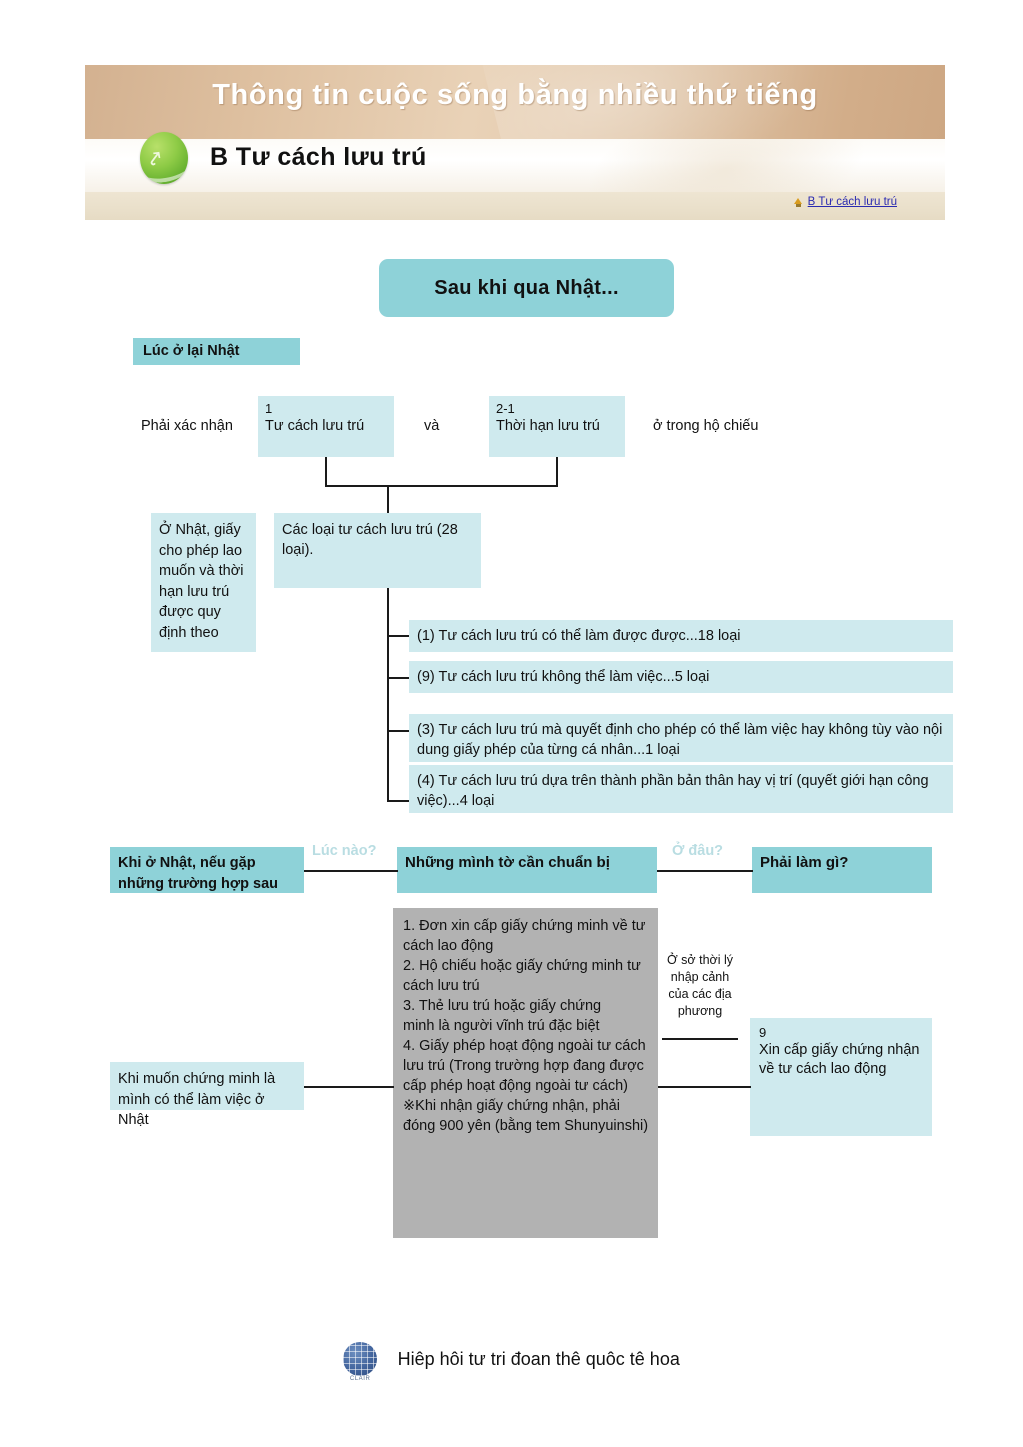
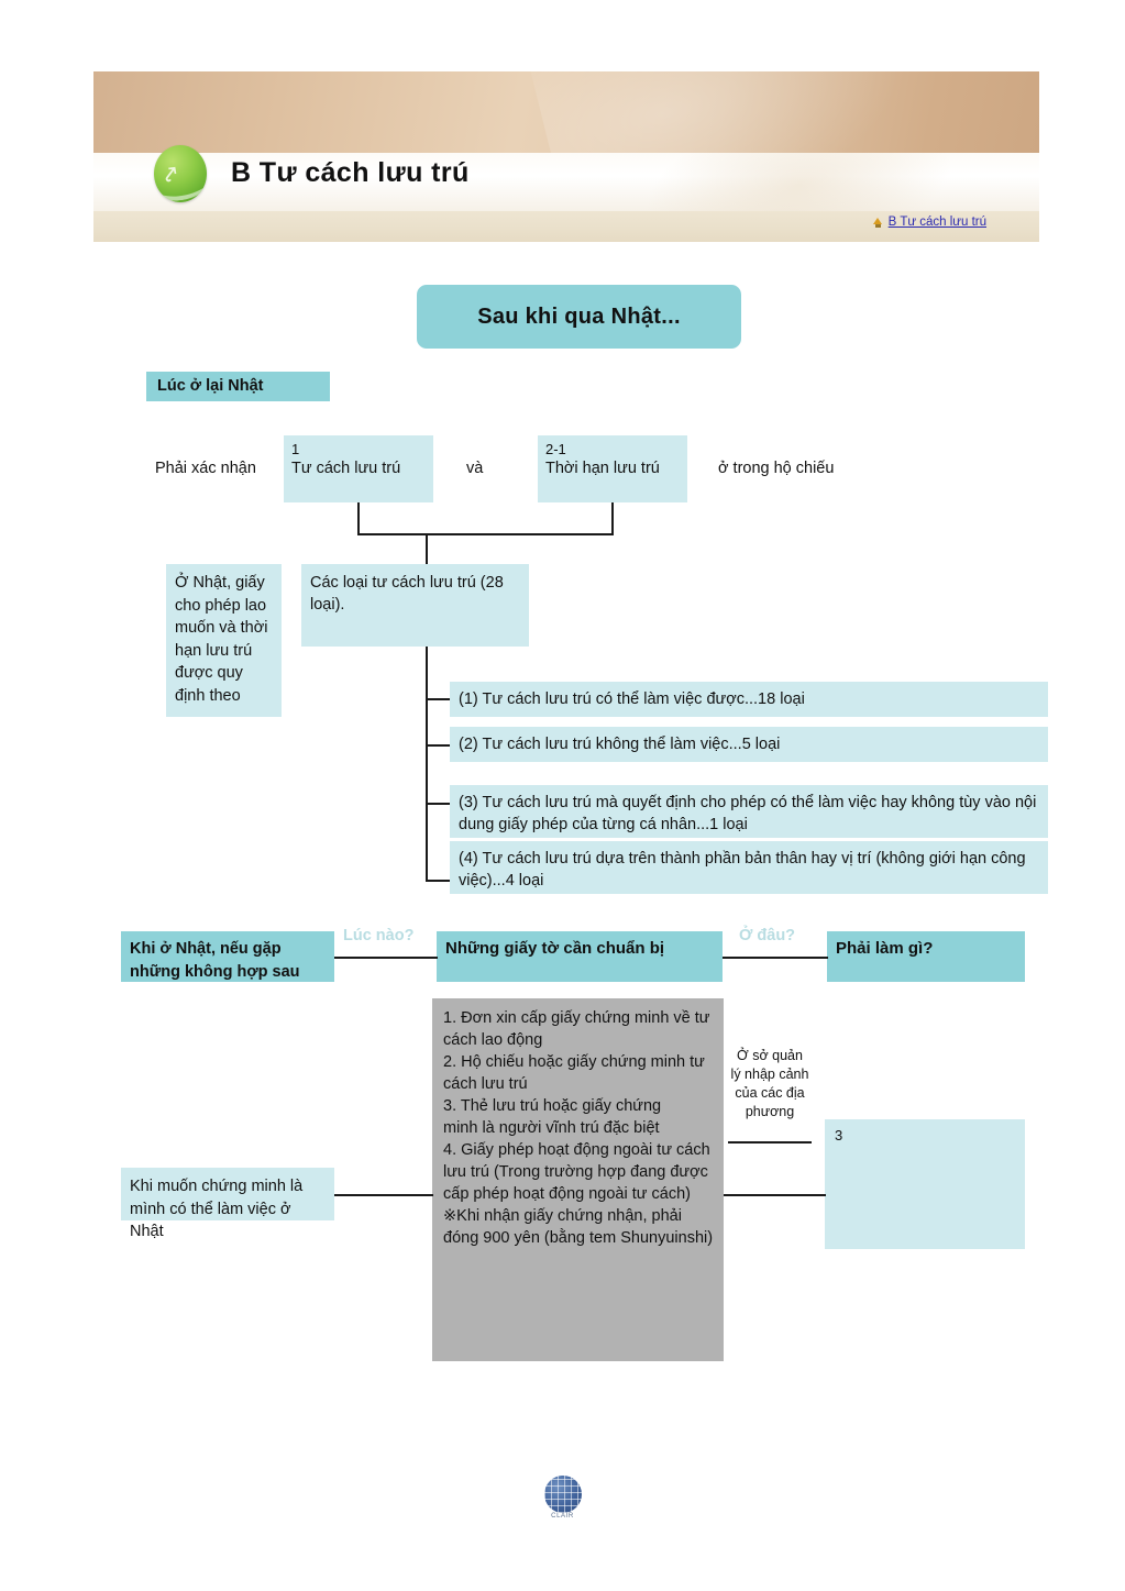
- Thông tin cuộc sống bằng nhiều thứ tiếng
  B Tư cách lưu trú
  B Tư cách lưu trú
  Sau khi qua Nhật...
  Lúc ở lại Nhật
  Phải xác nhận
  1
  Tư cách lưu trú
  và
  2-1
  Thời hạn lưu trú
  ở trong hộ chiếu
  Ở Nhật, giấy cho phép lao muốn và thời hạn lưu trú được quy định theo
  Các loại tư cách lưu trú (28 loại).
- (1) Tư cách lưu trú có thể làm được được...18 loại
+ (1) Tư cách lưu trú có thể làm việc được...18 loại
- (9) Tư cách lưu trú không thể làm việc...5 loại
+ (2) Tư cách lưu trú không thể làm việc...5 loại
  (3) Tư cách lưu trú mà quyết định cho phép có thể làm việc hay không tùy vào nội dung giấy phép của từng cá nhân...1 loại
- (4) Tư cách lưu trú dựa trên thành phần bản thân hay vị trí (quyết giới hạn công việc)...4 loại
+ (4) Tư cách lưu trú dựa trên thành phần bản thân hay vị trí (không giới hạn công việc)...4 loại
- Khi ở Nhật, nếu gặp những trường hợp sau
+ Khi ở Nhật, nếu gặp những không hợp sau
  Lúc nào?
- Những mình tờ cần chuẩn bị
+ Những giấy tờ cần chuẩn bị
  Ở đâu?
  Phải làm gì?
  1. Đơn xin cấp giấy chứng minh về tư cách lao động
  2. Hộ chiếu hoặc giấy chứng minh tư cách lưu trú
  3. Thẻ lưu trú hoặc giấy chứng
  minh là người vĩnh trú đặc biệt
  4. Giấy phép hoạt động ngoài tư cách lưu trú (Trong trường hợp đang được cấp phép hoạt động ngoài tư cách)
  ※Khi nhận giấy chứng nhận, phải đóng 900 yên (bằng tem Shunyuinshi)
  Khi muốn chứng minh là mình có thể làm việc ở Nhật
- Ở sở thời lý nhập cảnh của các địa phương
+ Ở sở quản lý nhập cảnh của các địa phương
- 9
+ 3
- Xin cấp giấy chứng nhận về tư cách lao động
- Hiêp hôi tư tri đoan thê quôc tê hoa
